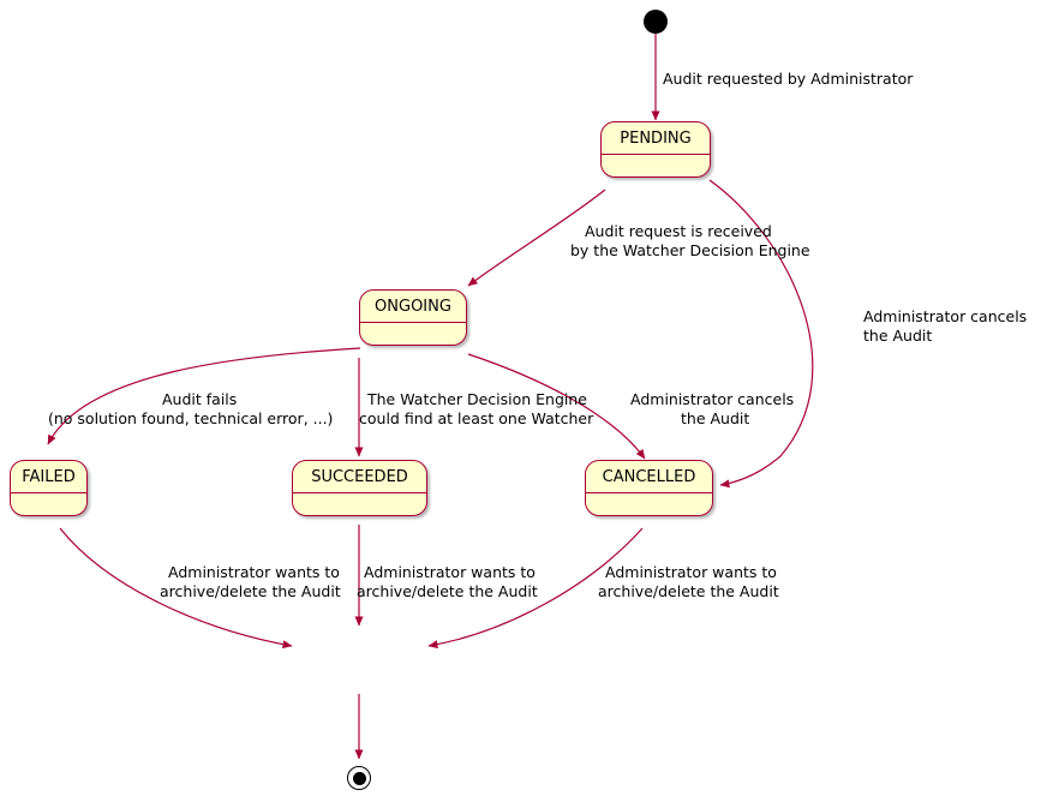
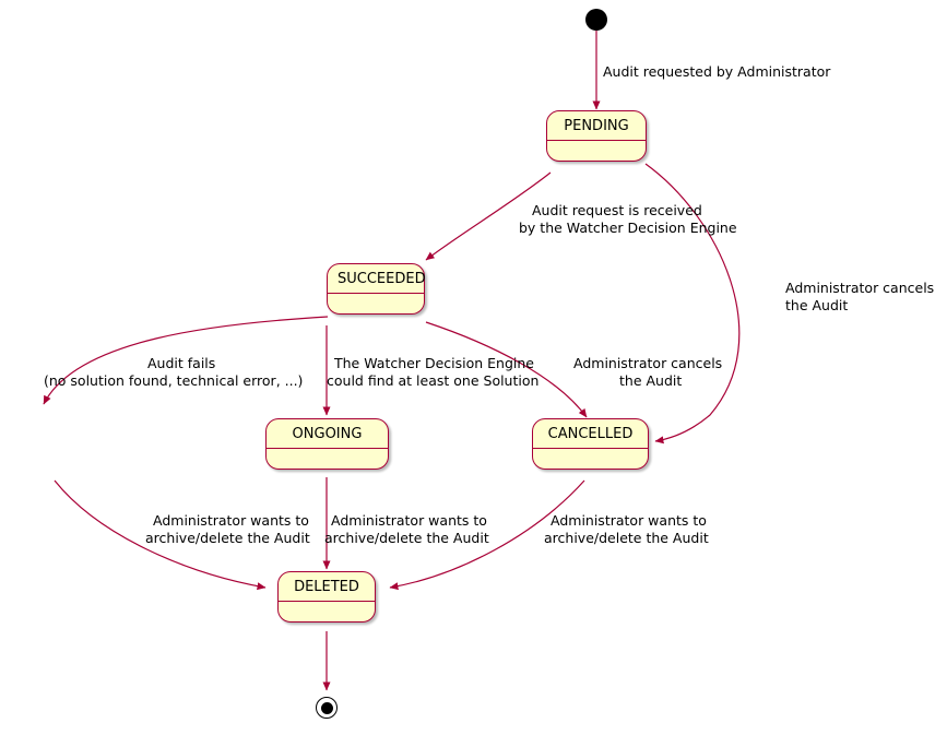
  PENDING
- ONGOING
+ SUCCEEDED
- FAILED
- SUCCEEDED
+ ONGOING
  CANCELLED
+ DELETED
  Audit requested by Administrator
  Audit request is received
  by the Watcher Decision Engine
  Administrator cancels
  the Audit
  Audit fails
  (no solution found, technical error, ...)
  The Watcher Decision Engine
- could find at least one Watcher
+ could find at least one Solution
  Administrator cancels
  the Audit
  Administrator wants to
  archive/delete the Audit
  Administrator wants to
  archive/delete the Audit
  Administrator wants to
  archive/delete the Audit
